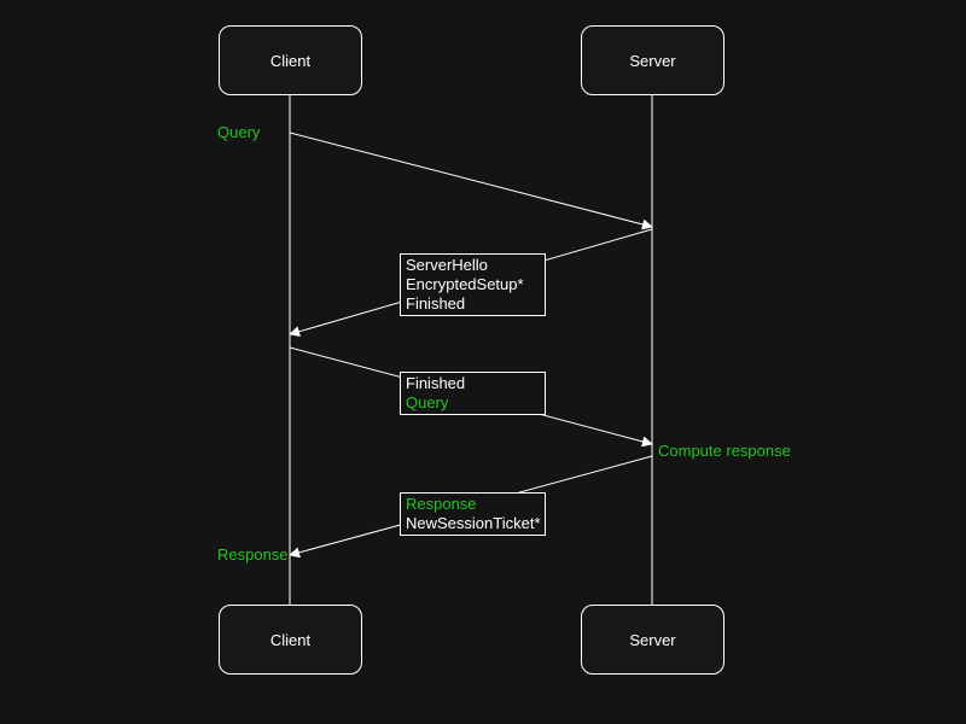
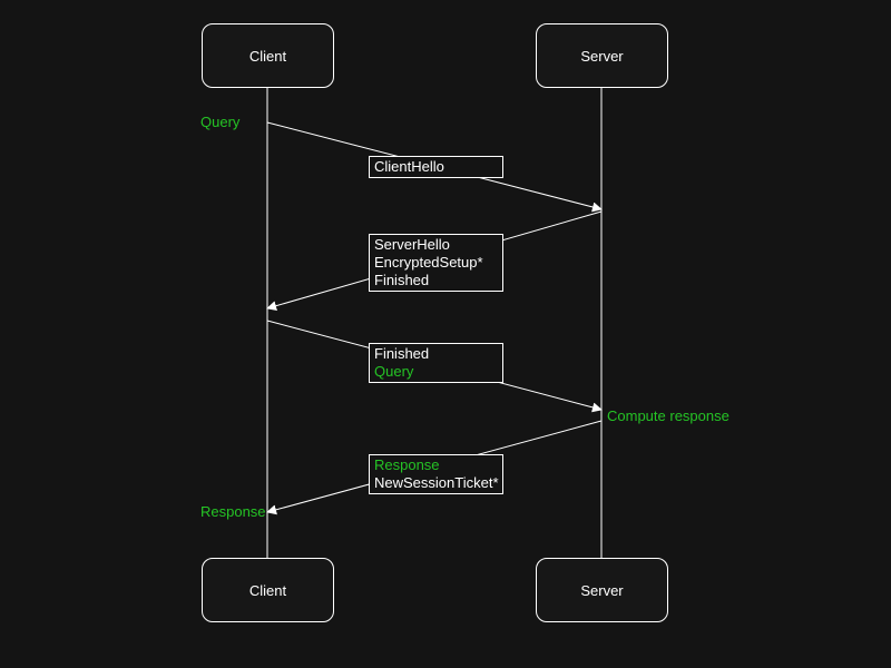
  Client
  Server
  Client
  Server
  Query
  Compute response
  Response
+ ClientHello
  ServerHello
  EncryptedSetup*
  Finished
  Finished
  Query
  Response
  NewSessionTicket*
